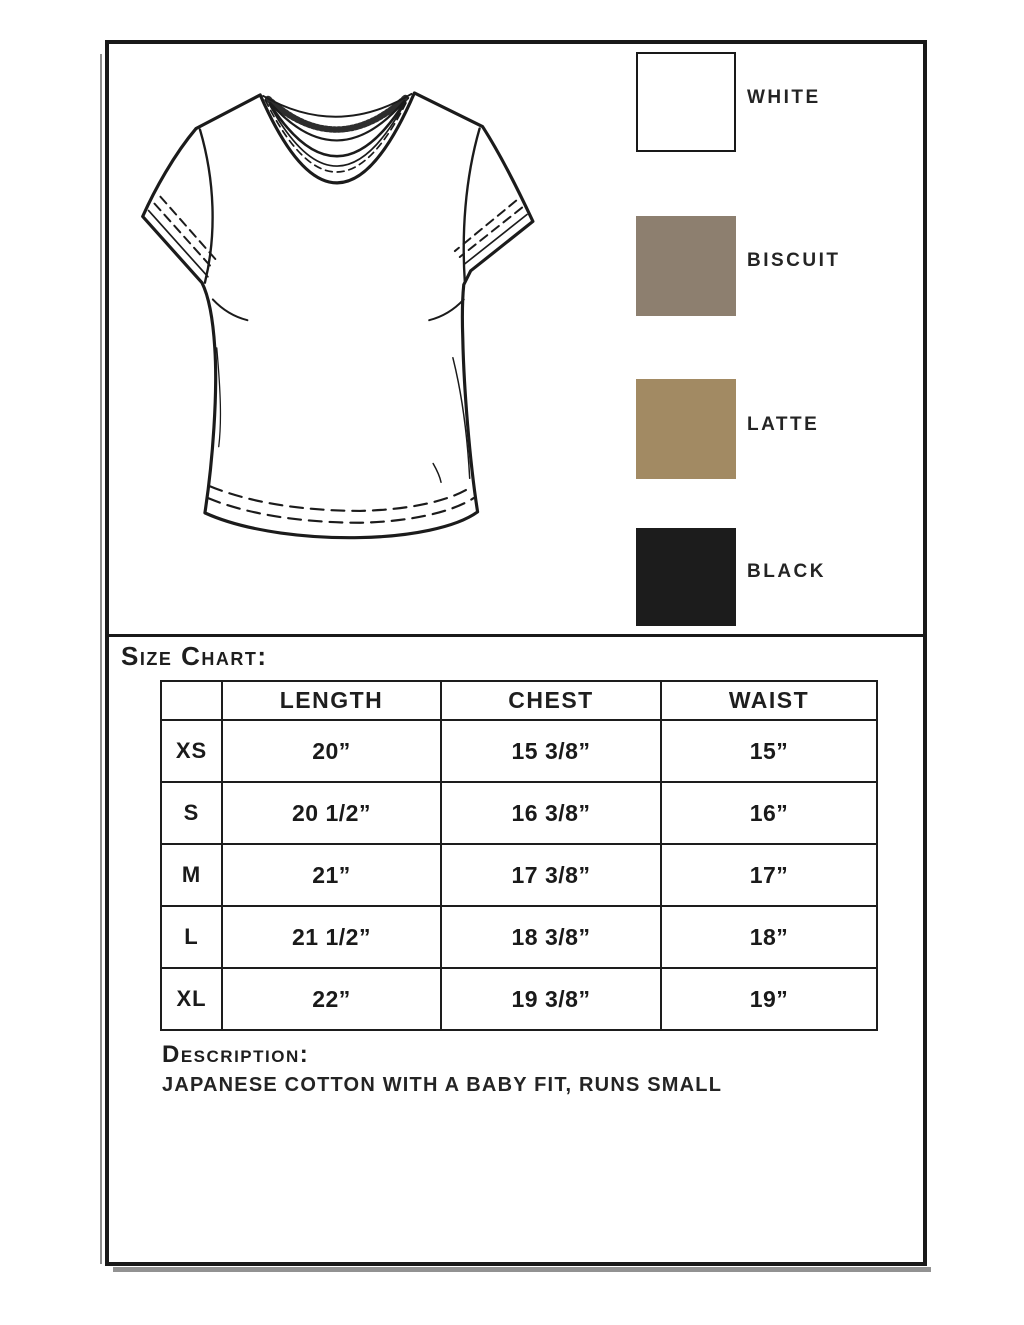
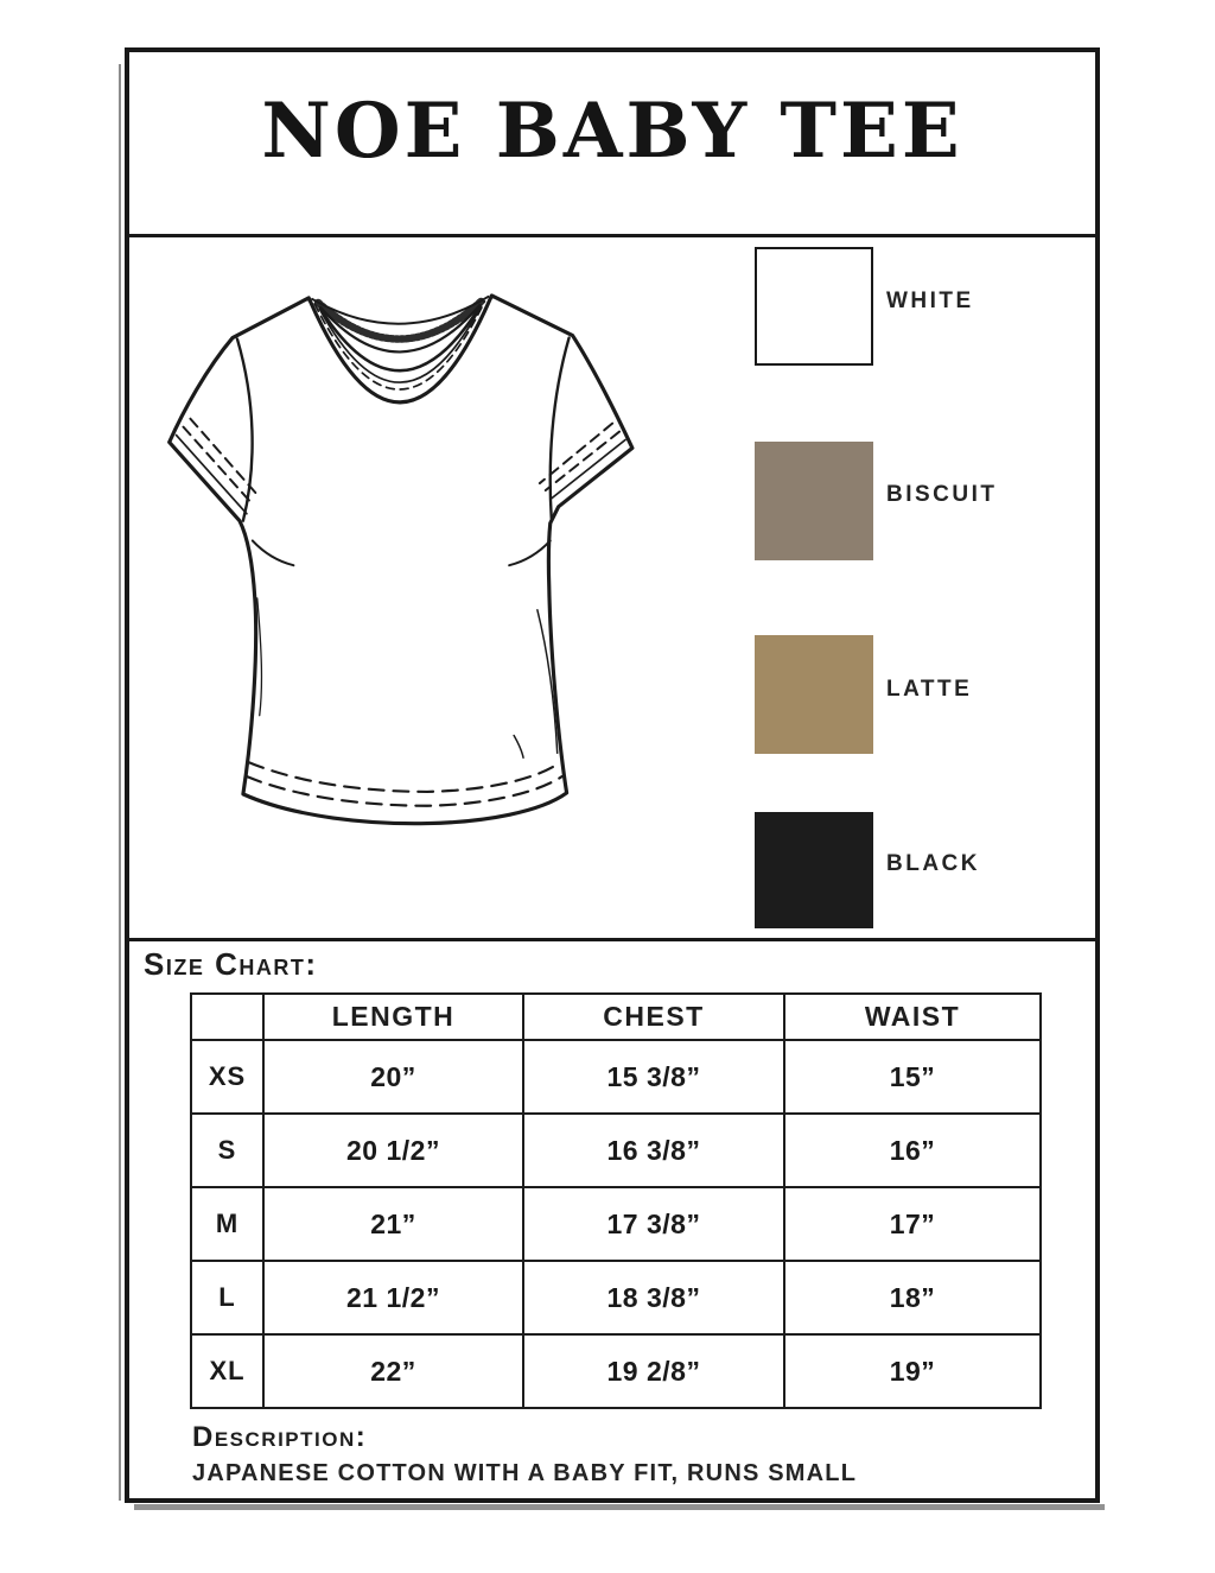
+ NOE BABY TEE
  WHITE
  BISCUIT
  LATTE
  BLACK
  Size Chart:
  	LENGTH	CHEST	WAIST
  XS	20”	15 3/8”	15”
  S	20 1/2”	16 3/8”	16”
  M	21”	17 3/8”	17”
  L	21 1/2”	18 3/8”	18”
- XL	22”	19 3/8”	19”
+ XL	22”	19 2/8”	19”
  Description:
  JAPANESE COTTON WITH A BABY FIT, RUNS SMALL
